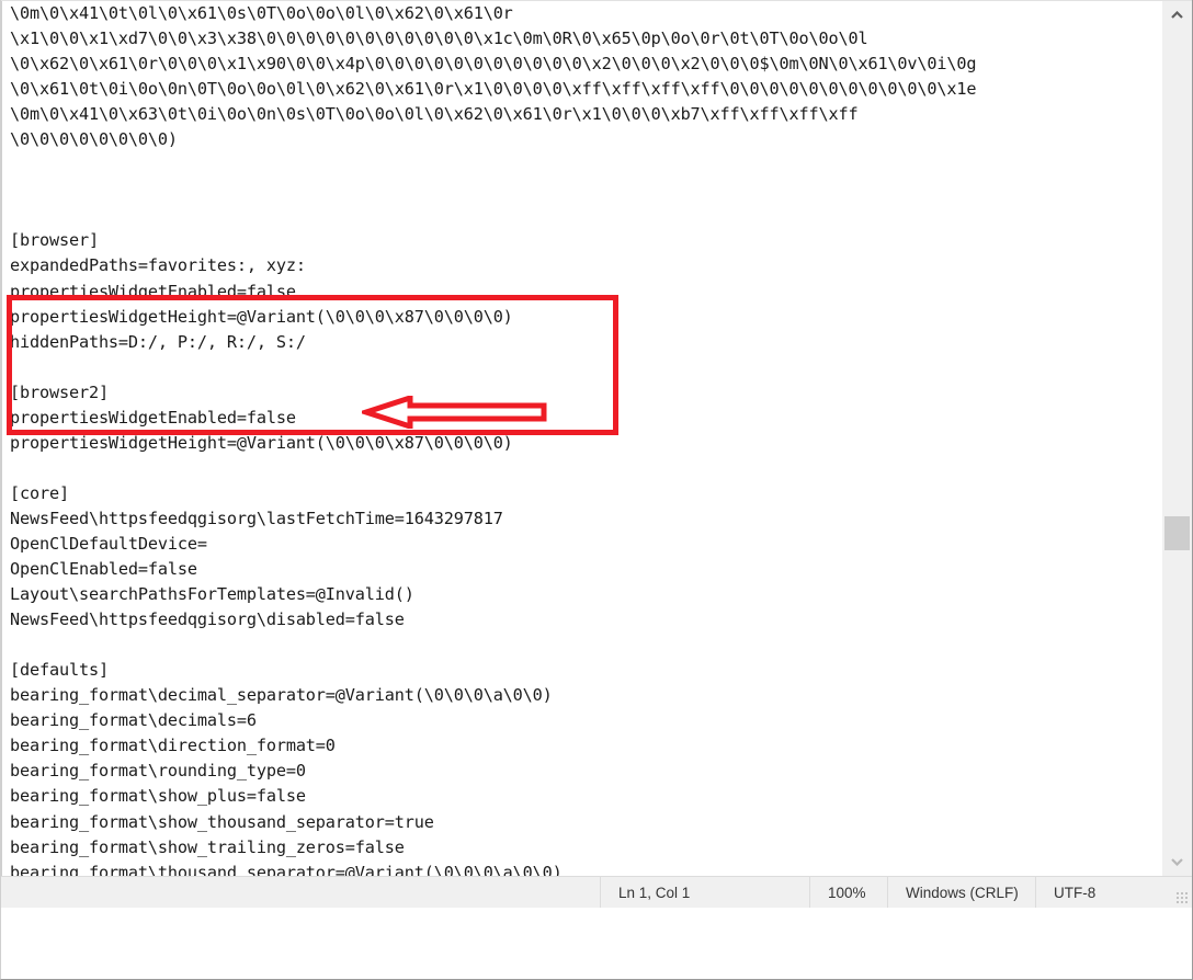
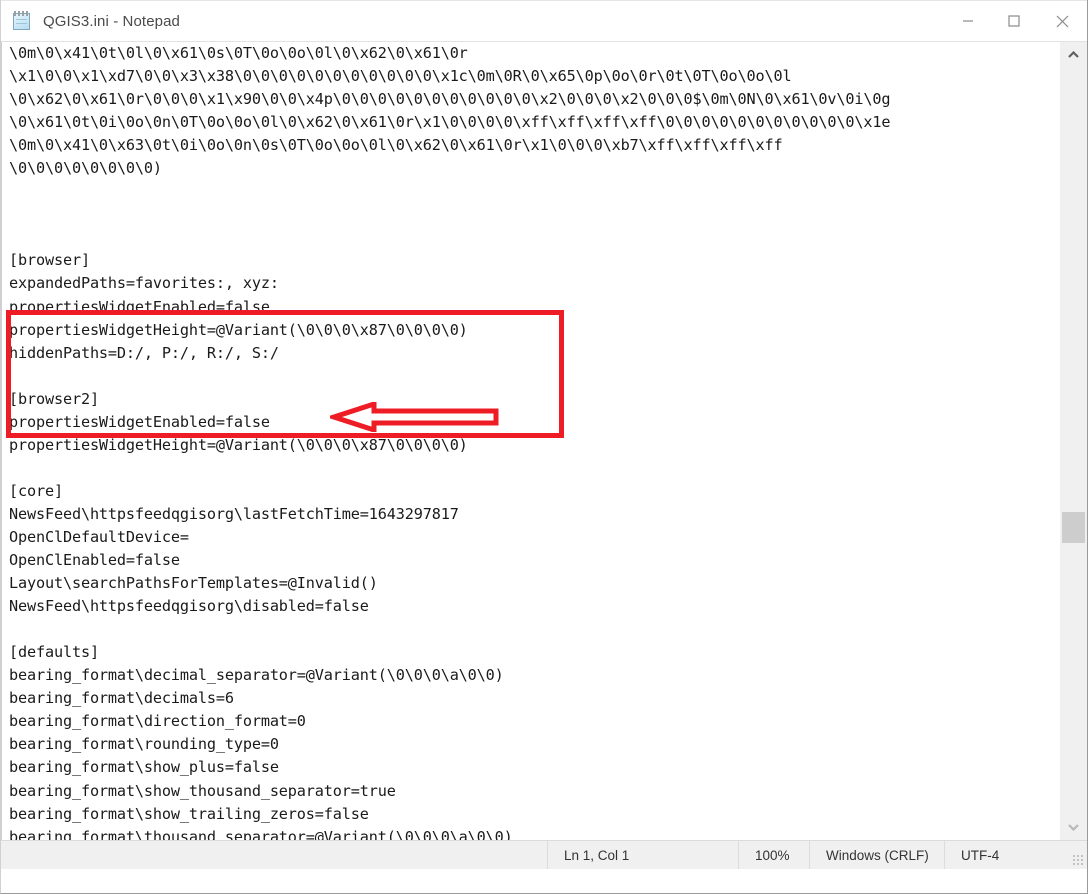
+ QGIS3.ini - Notepad
  \0m\0\x41\0t\0l\0\x61\0s\0T\0o\0o\0l\0\x62\0\x61\0r
  \x1\0\0\x1\xd7\0\0\x3\x38\0\0\0\0\0\0\0\0\0\0\0\x1c\0m\0R\0\x65\0p\0o\0r\0t\0T\0o\0o\0l
  \0\x62\0\x61\0r\0\0\0\x1\x90\0\0\x4p\0\0\0\0\0\0\0\0\0\0\0\x2\0\0\0\x2\0\0\0$\0m\0N\0\x61\0v\0i\0g
  \0\x61\0t\0i\0o\0n\0T\0o\0o\0l\0\x62\0\x61\0r\x1\0\0\0\0\xff\xff\xff\xff\0\0\0\0\0\0\0\0\0\0\0\x1e
  \0m\0\x41\0\x63\0t\0i\0o\0n\0s\0T\0o\0o\0l\0\x62\0\x61\0r\x1\0\0\0\xb7\xff\xff\xff\xff
  \0\0\0\0\0\0\0\0)
  [browser]
  expandedPaths=favorites:, xyz:
  propertiesWidgetEnabled=false
  propertiesWidgetHeight=@Variant(\0\0\0\x87\0\0\0\0)
  hiddenPaths=D:/, P:/, R:/, S:/
  [browser2]
  propertiesWidgetEnabled=false
  propertiesWidgetHeight=@Variant(\0\0\0\x87\0\0\0\0)
  [core]
  NewsFeed\httpsfeedqgisorg\lastFetchTime=1643297817
  OpenClDefaultDevice=
  OpenClEnabled=false
  Layout\searchPathsForTemplates=@Invalid()
  NewsFeed\httpsfeedqgisorg\disabled=false
  [defaults]
  bearing_format\decimal_separator=@Variant(\0\0\0\a\0\0)
  bearing_format\decimals=6
  bearing_format\direction_format=0
  bearing_format\rounding_type=0
  bearing_format\show_plus=false
  bearing_format\show_thousand_separator=true
  bearing_format\show_trailing_zeros=false
  bearing_format\thousand_separator=@Variant(\0\0\0\a\0\0)
  Ln 1, Col 1
  100%
  Windows (CRLF)
- UTF-8
+ UTF-4
